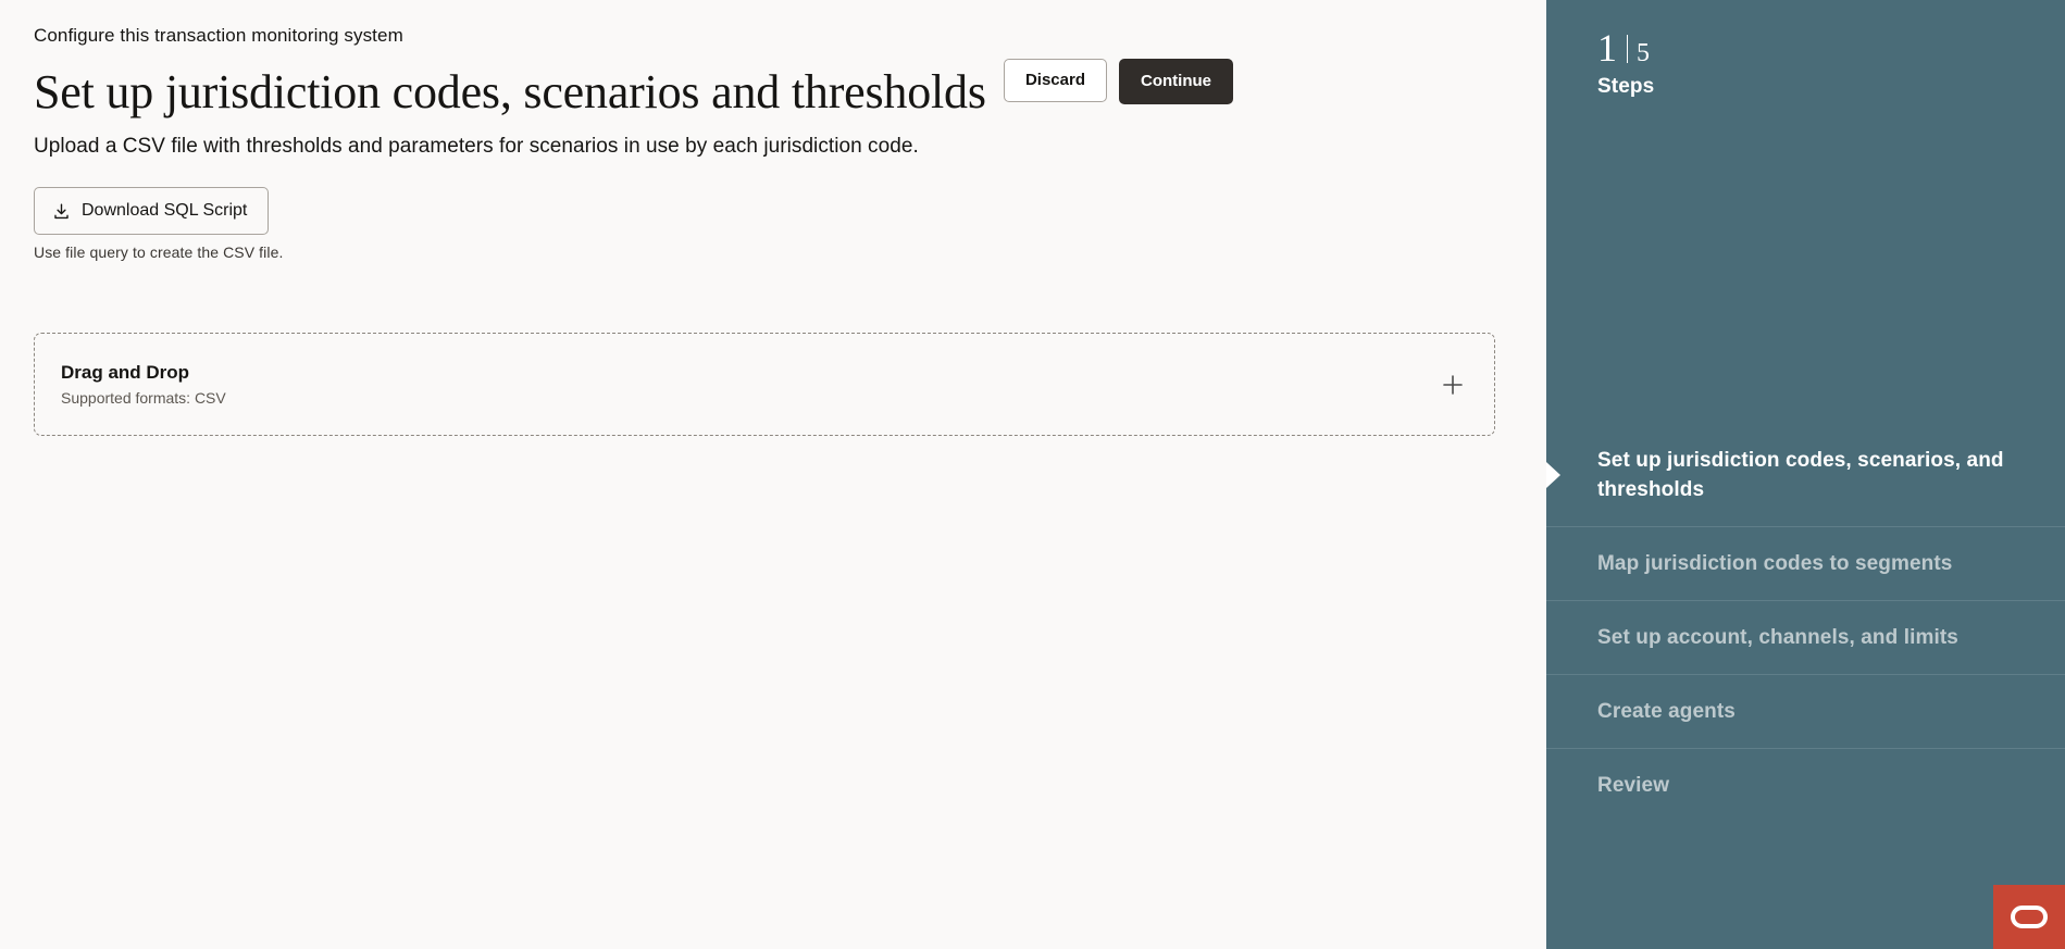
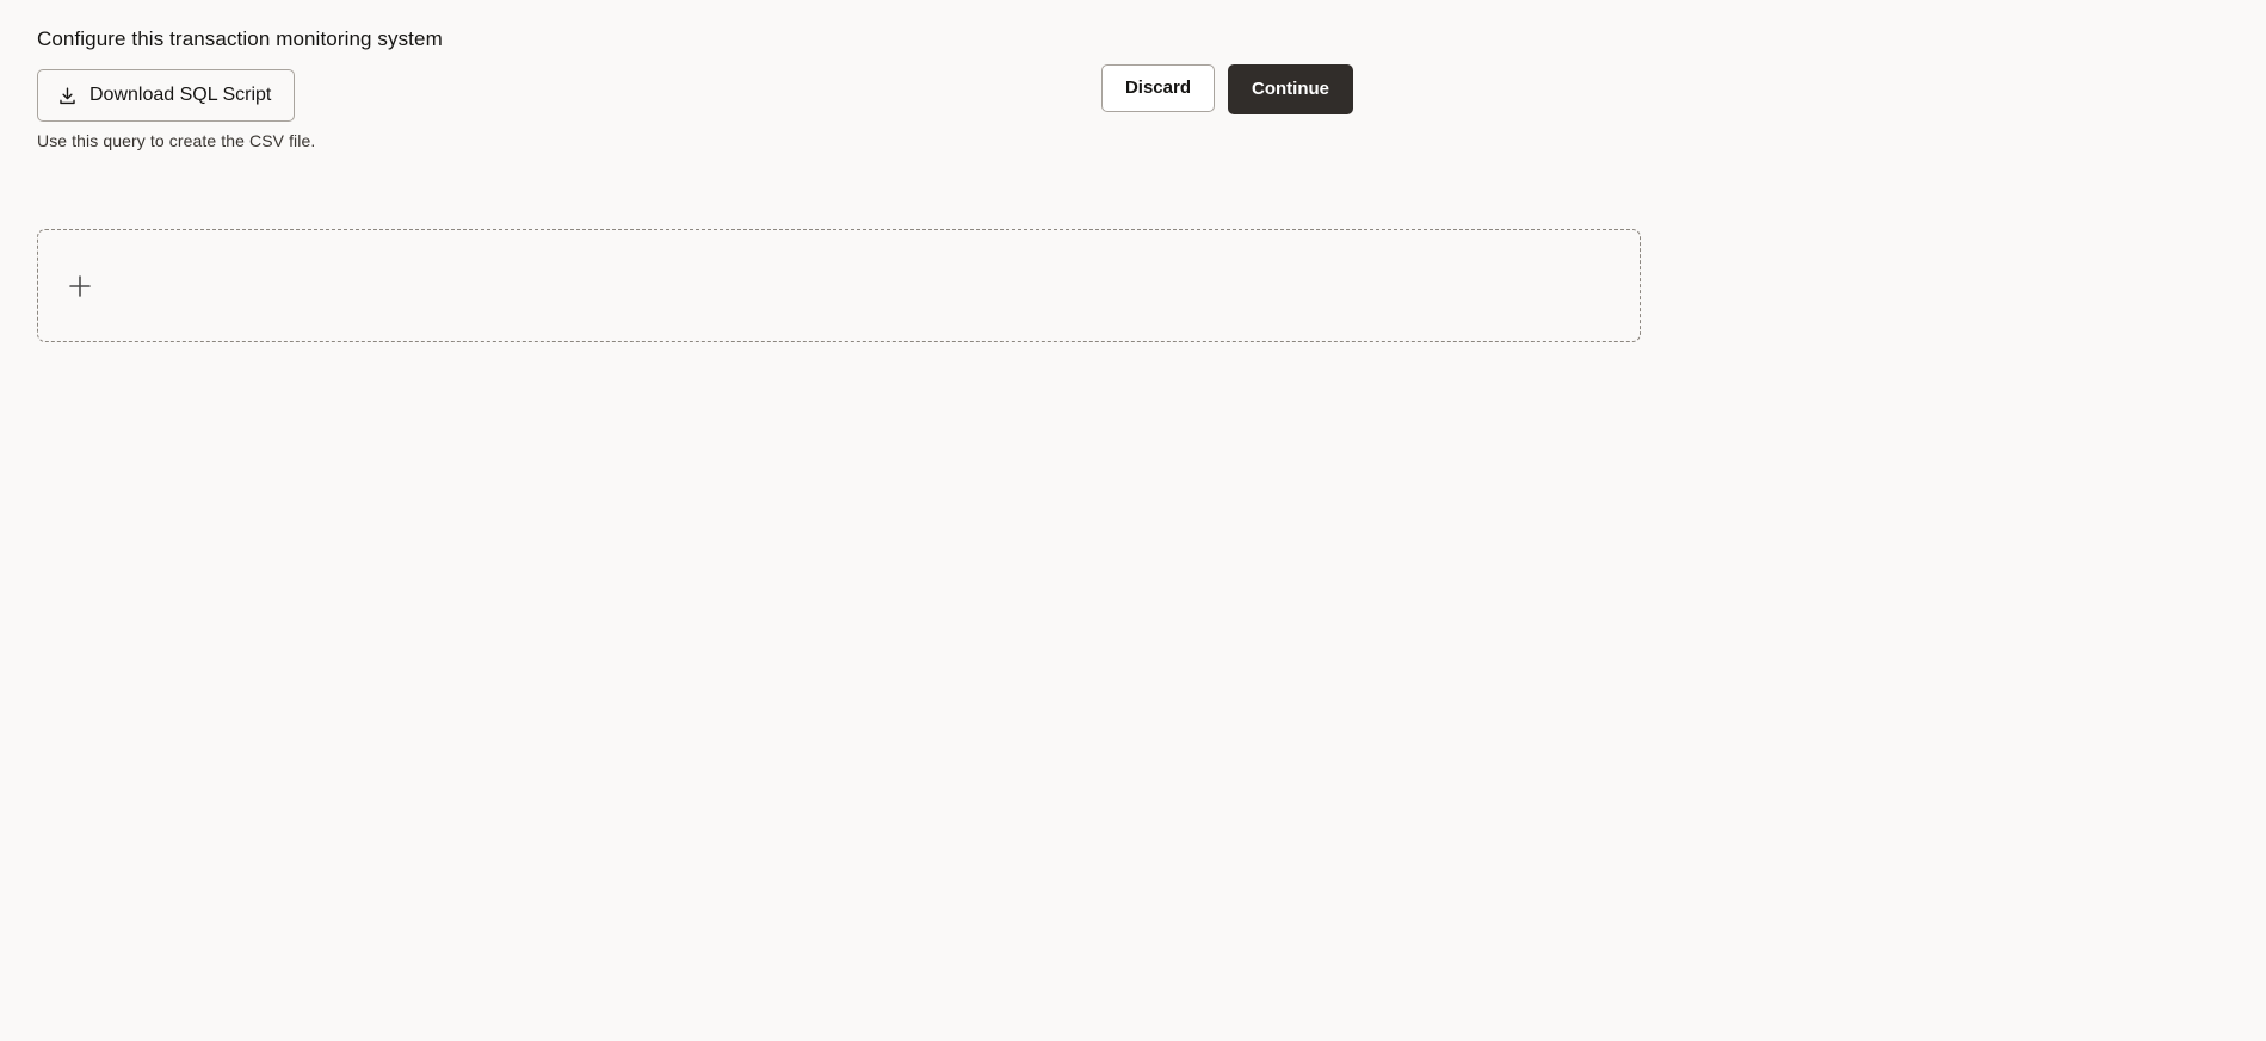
  Configure this transaction monitoring system
- Set up jurisdiction codes, scenarios and thresholds
- Upload a CSV file with thresholds and parameters for scenarios in use by each jurisdiction code.
  Discard
  Continue
  Download SQL Script
- Use file query to create the CSV file.
+ Use this query to create the CSV file.
- Drag and Drop
- Supported formats: CSV
- 1
- 5
- Steps
- Set up jurisdiction codes, scenarios, and thresholds
- Map jurisdiction codes to segments
- Set up account, channels, and limits
- Create agents
- Review
